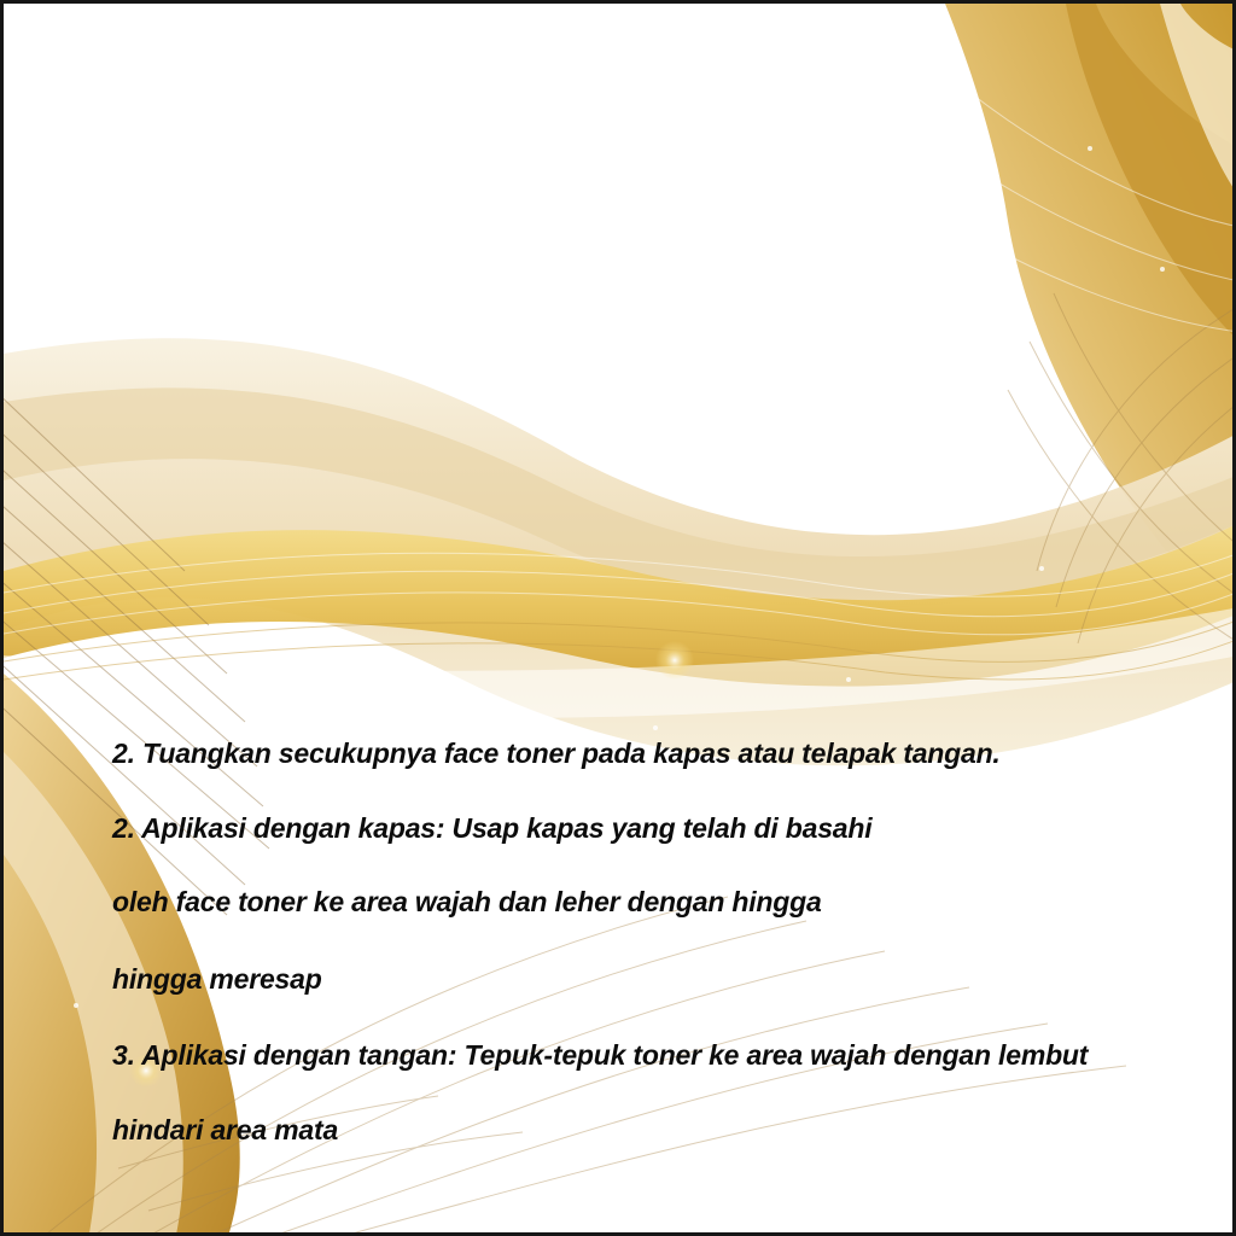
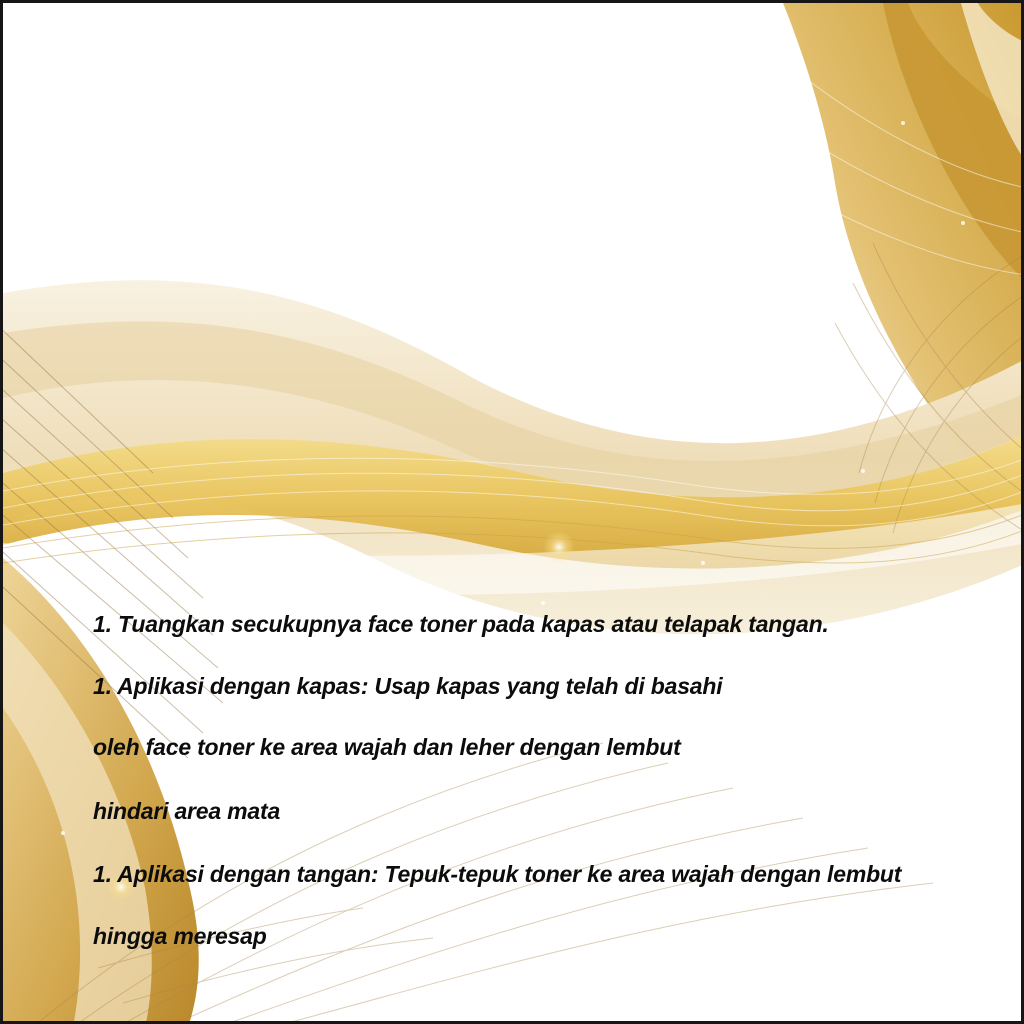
- 2. Tuangkan secukupnya face toner pada kapas atau telapak tangan.
+ 1. Tuangkan secukupnya face toner pada kapas atau telapak tangan.
- 2. Aplikasi dengan kapas: Usap kapas yang telah di basahi
+ 1. Aplikasi dengan kapas: Usap kapas yang telah di basahi
- oleh face toner ke area wajah dan leher dengan hingga
+ oleh face toner ke area wajah dan leher dengan lembut
- hingga meresap
+ hindari area mata
- 3. Aplikasi dengan tangan: Tepuk-tepuk toner ke area wajah dengan lembut
+ 1. Aplikasi dengan tangan: Tepuk-tepuk toner ke area wajah dengan lembut
- hindari area mata
+ hingga meresap
